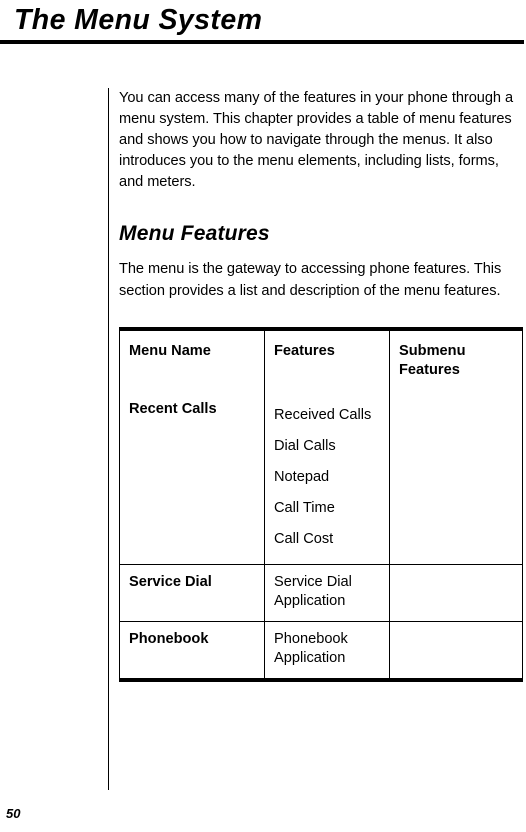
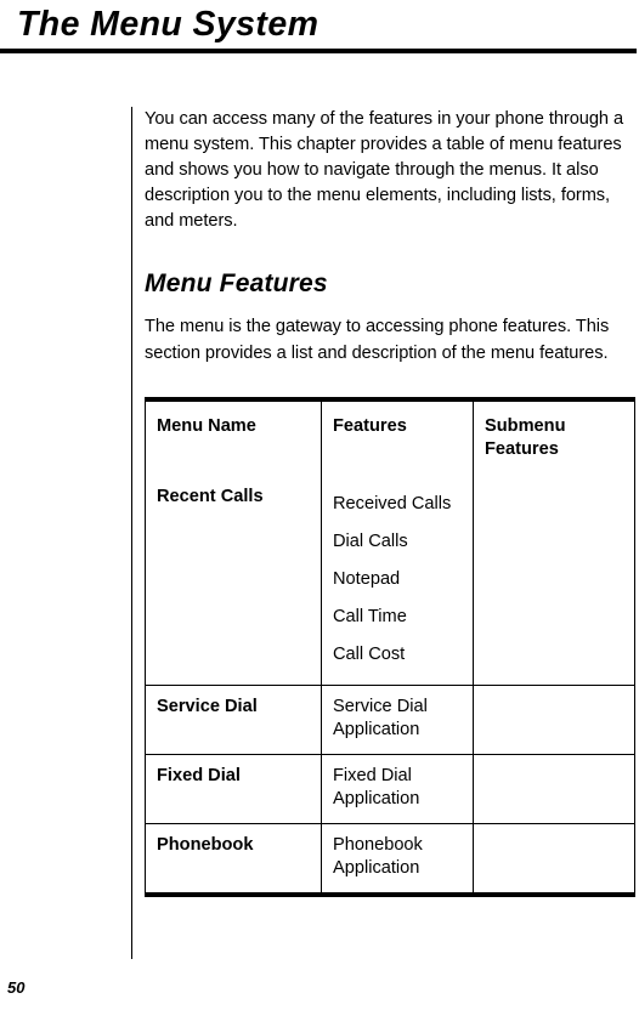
  The Menu System
- You can access many of the features in your phone through a menu system. This chapter provides a table of menu features and shows you how to navigate through the menus. It also introduces you to the menu elements, including lists, forms, and meters.
+ You can access many of the features in your phone through a menu system. This chapter provides a table of menu features and shows you how to navigate through the menus. It also description you to the menu elements, including lists, forms, and meters.
  Menu Features
  The menu is the gateway to accessing phone features. This section provides a list and description of the menu features.
  Menu Name	Features	Submenu Features
  Recent Calls	Received Calls Dial Calls Notepad Call Time Call Cost
  Service Dial	Service Dial Application
+ Fixed Dial	Fixed Dial Application
  Phonebook	Phonebook Application
  50
